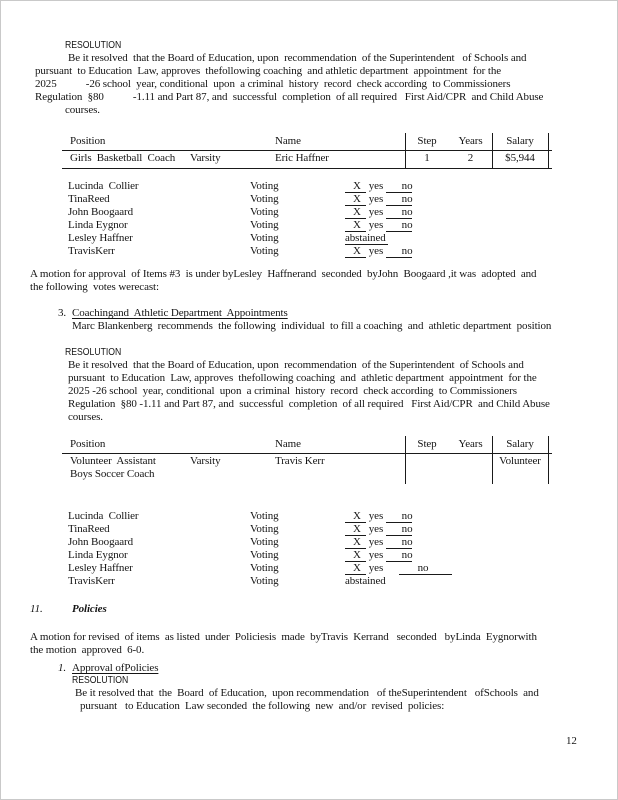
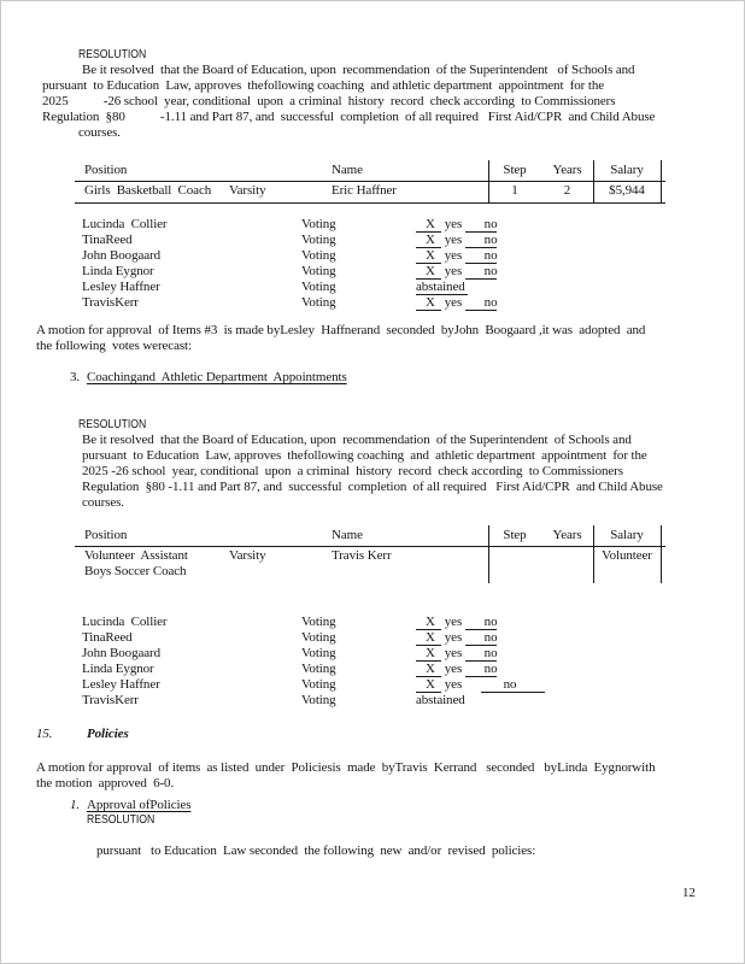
  RESOLUTION
  Be it resolved that the Board of Education, upon recommendation of the Superintendent of Schools and
  pursuant to Education Law, approves thefollowing coaching and athletic department appointment for the
  2025 -26 school year, conditional upon a criminal history record check according to Commissioners
  Regulation §80 -1.11 and Part 87, and successful completion of all required First Aid/CPR and Child Abuse
  courses.
  Position
  Name
  Step
  Years
  Salary
  Girls Basketball Coach
  Varsity
  Eric Haffner
  1
  2
  $5,944
  Lucinda Collier
  Voting
  X yes no
  TinaReed
  Voting
  X yes no
  John Boogaard
  Voting
  X yes no
  Linda Eygnor
  Voting
  X yes no
  Lesley Haffner
  Voting
  abstained
  TravisKerr
  Voting
  X yes no
- A motion for approval of Items #3 is under byLesley Haffnerand seconded byJohn Boogaard ,it was adopted and
+ A motion for approval of Items #3 is made byLesley Haffnerand seconded byJohn Boogaard ,it was adopted and
  the following votes werecast:
  3. Coachingand Athletic Department Appointments
- Marc Blankenberg recommends the following individual to fill a coaching and athletic department position
  RESOLUTION
  Be it resolved that the Board of Education, upon recommendation of the Superintendent of Schools and
  pursuant to Education Law, approves thefollowing coaching and athletic department appointment for the
  2025 -26 school year, conditional upon a criminal history record check according to Commissioners
  Regulation §80 -1.11 and Part 87, and successful completion of all required First Aid/CPR and Child Abuse
  courses.
  Position
  Name
  Step
  Years
  Salary
  Volunteer Assistant
  Boys Soccer Coach
  Varsity
  Travis Kerr
  Volunteer
  Lucinda Collier
  Voting
  X yes no
  TinaReed
  Voting
  X yes no
  John Boogaard
  Voting
  X yes no
  Linda Eygnor
  Voting
  X yes no
  Lesley Haffner
  Voting
  X yes no
  TravisKerr
  Voting
  abstained
- 11. Policies
+ 15. Policies
- A motion for revised of items as listed under Policiesis made byTravis Kerrand seconded byLinda Eygnorwith
+ A motion for approval of items as listed under Policiesis made byTravis Kerrand seconded byLinda Eygnorwith
  the motion approved 6-0.
  1. Approval ofPolicies
  RESOLUTION
- Be it resolved that the Board of Education, upon recommendation of theSuperintendent ofSchools and
  pursuant to Education Law seconded the following new and/or revised policies:
  12
